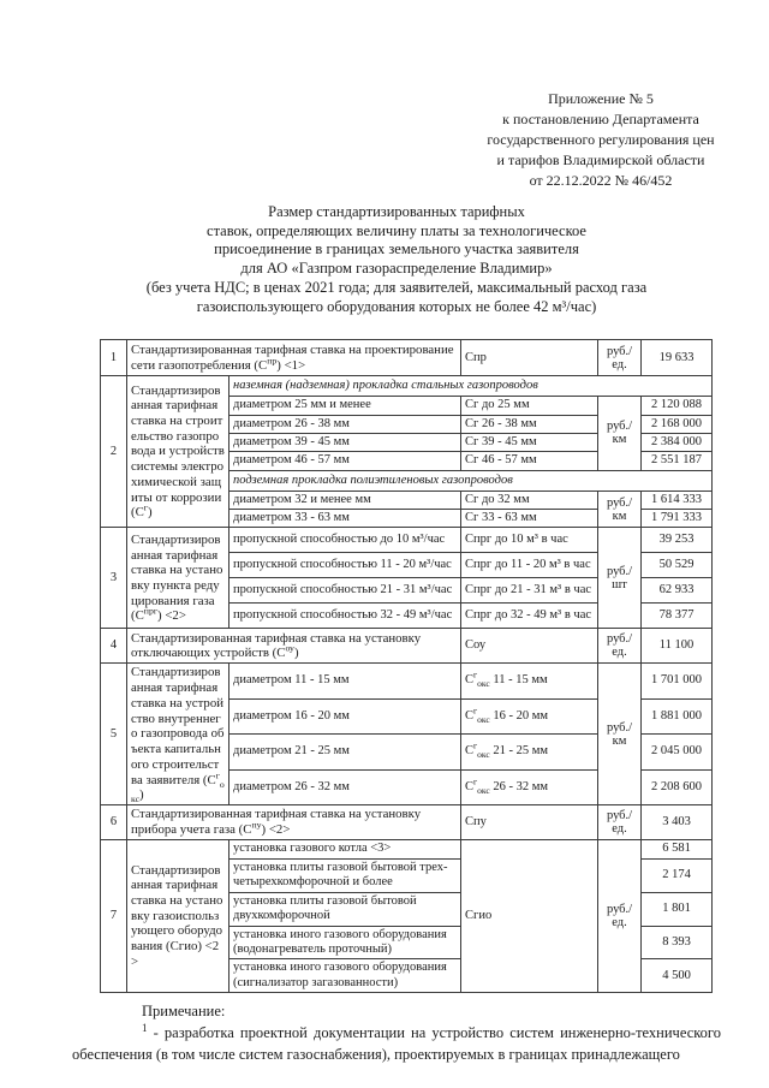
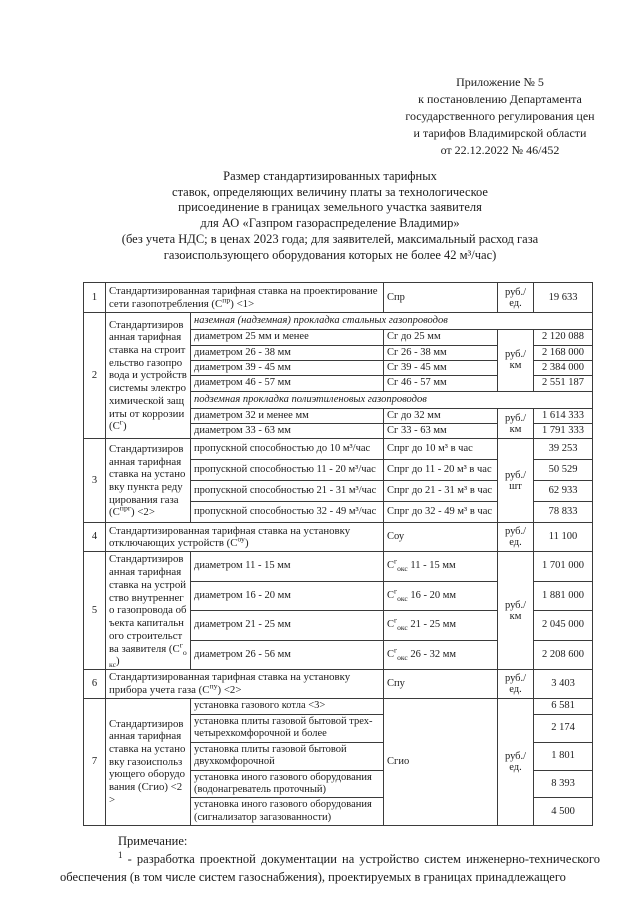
  Приложение № 5
  к постановлению Департамента
  государственного регулирования цен
  и тарифов Владимирской области
  от 22.12.2022 № 46/452
  Размер стандартизированных тарифных
  ставок, определяющих величину платы за технологическое
  присоединение в границах земельного участка заявителя
  для АО «Газпром газораспределение Владимир»
- (без учета НДС; в ценах 2021 года; для заявителей, максимальный расход газа
+ (без учета НДС; в ценах 2023 года; для заявителей, максимальный расход газа
  газоиспользующего оборудования которых не более 42 м³/час)
  1	Стандартизированная тарифная ставка на проектирование сети газопотребления (Спр) <1>	Спр	руб./ед.	19 633
  2	Стандартизированная тарифная ставка на строительство газопровода и устройств системы электрохимической защиты от коррозии (Сг)	наземная (надземная) прокладка стальных газопроводов
  диаметром 25 мм и менее	Сг до 25 мм	руб./км	2 120 088
  диаметром 26 - 38 мм	Сг 26 - 38 мм	2 168 000
  диаметром 39 - 45 мм	Сг 39 - 45 мм	2 384 000
  диаметром 46 - 57 мм	Сг 46 - 57 мм	2 551 187
  подземная прокладка полиэтиленовых газопроводов
  диаметром 32 и менее мм	Сг до 32 мм	руб./км	1 614 333
  диаметром 33 - 63 мм	Сг 33 - 63 мм	1 791 333
  3	Стандартизированная тарифная ставка на установку пункта редуцирования газа (Спрг) <2>	пропускной способностью до 10 м³/час	Спрг до 10 м³ в час	руб./шт	39 253
  пропускной способностью 11 - 20 м³/час	Спрг до 11 - 20 м³ в час	50 529
  пропускной способностью 21 - 31 м³/час	Спрг до 21 - 31 м³ в час	62 933
- пропускной способностью 32 - 49 м³/час	Спрг до 32 - 49 м³ в час	78 377
+ пропускной способностью 32 - 49 м³/час	Спрг до 32 - 49 м³ в час	78 833
  4	Стандартизированная тарифная ставка на установку отключающих устройств (Соу)	Соу	руб./ед.	11 100
  5	Стандартизированная тарифная ставка на устройство внутреннего газопровода объекта капитального строительства заявителя (Сгокс)	диаметром 11 - 15 мм	Сгокс 11 - 15 мм	руб./км	1 701 000
  диаметром 16 - 20 мм	Сгокс 16 - 20 мм	1 881 000
  диаметром 21 - 25 мм	Сгокс 21 - 25 мм	2 045 000
- диаметром 26 - 32 мм	Сгокс 26 - 32 мм	2 208 600
+ диаметром 26 - 56 мм	Сгокс 26 - 32 мм	2 208 600
  6	Стандартизированная тарифная ставка на установку прибора учета газа (Спу) <2>	Спу	руб./ед.	3 403
  7	Стандартизированная тарифная ставка на установку газоиспользующего оборудования (Сгио) <2>	установка газового котла <3>	Сгио	руб./ед.	6 581
  установка плиты газовой бытовой трех-четырехкомфорочной и более	2 174
  установка плиты газовой бытовой двухкомфорочной	1 801
  установка иного газового оборудования (водонагреватель проточный)	8 393
  установка иного газового оборудования (сигнализатор загазованности)	4 500
  Примечание:
  1 - разработка проектной документации на устройство систем инженерно-технического обеспечения (в том числе систем газоснабжения), проектируемых в границах принадлежащего
